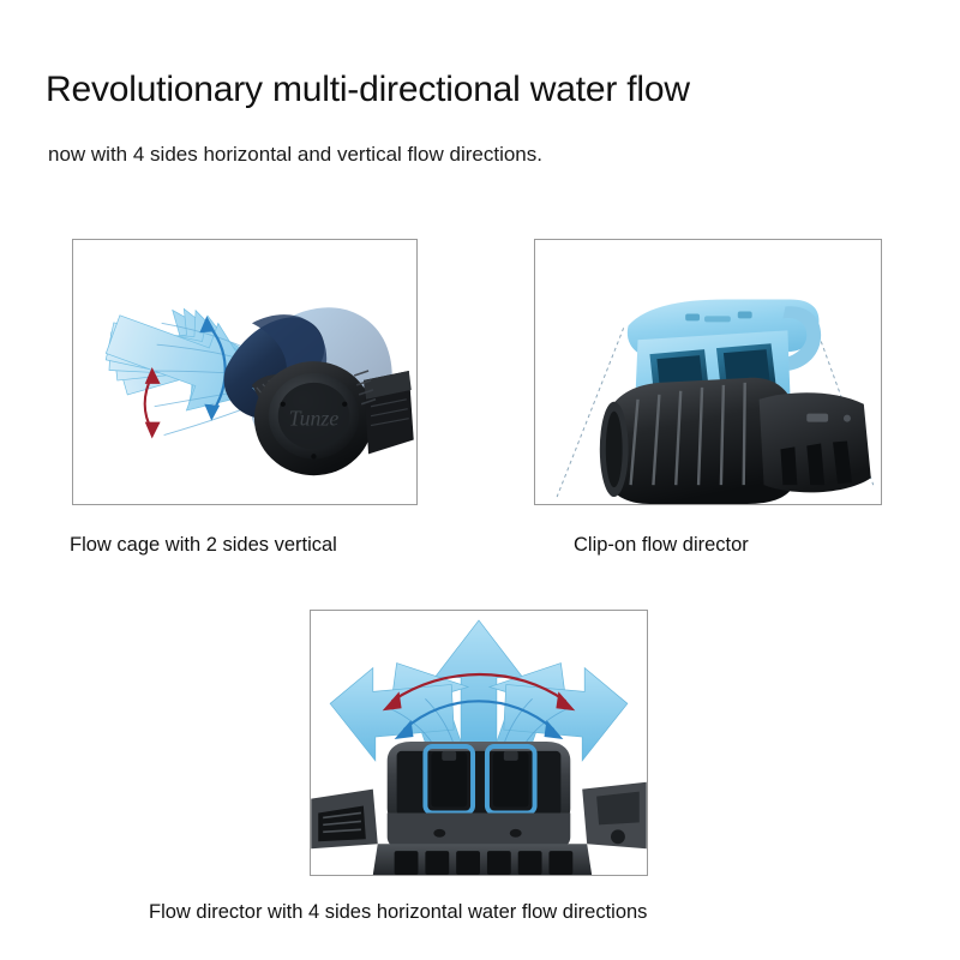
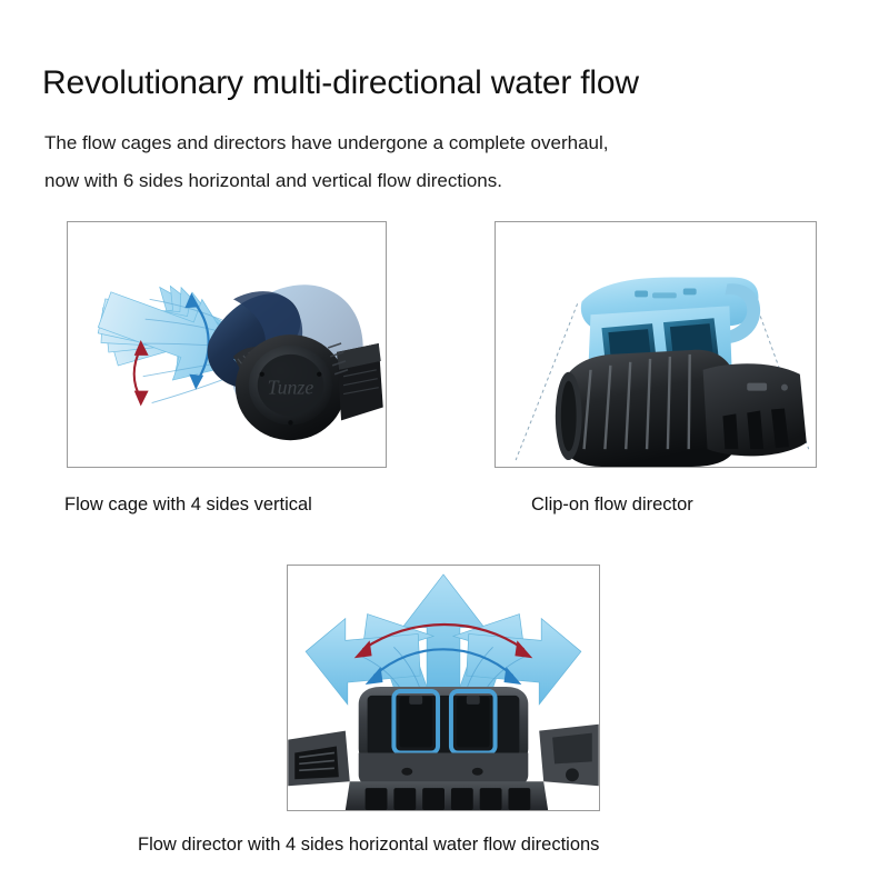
  Revolutionary multi-directional water flow
+ The flow cages and directors have undergone a complete overhaul,
- now with 4 sides horizontal and vertical flow directions.
+ now with 6 sides horizontal and vertical flow directions.
  Tunze
- Flow cage with 2 sides vertical
+ Flow cage with 4 sides vertical
  Clip-on flow director
  Flow director with 4 sides horizontal water flow directions
